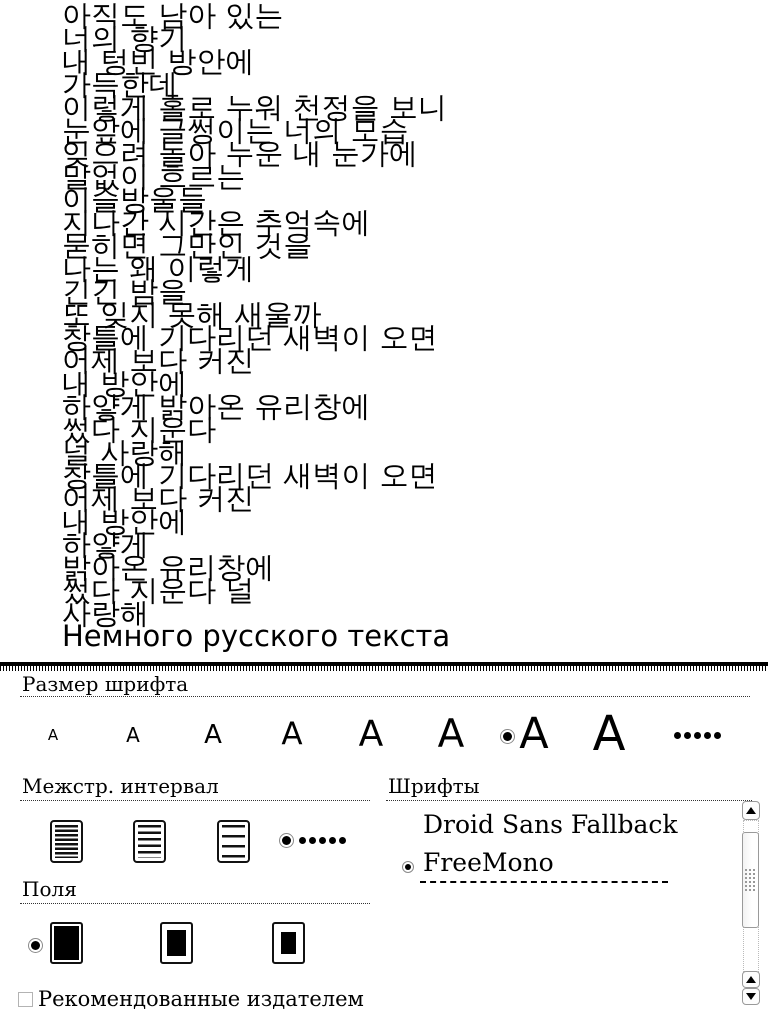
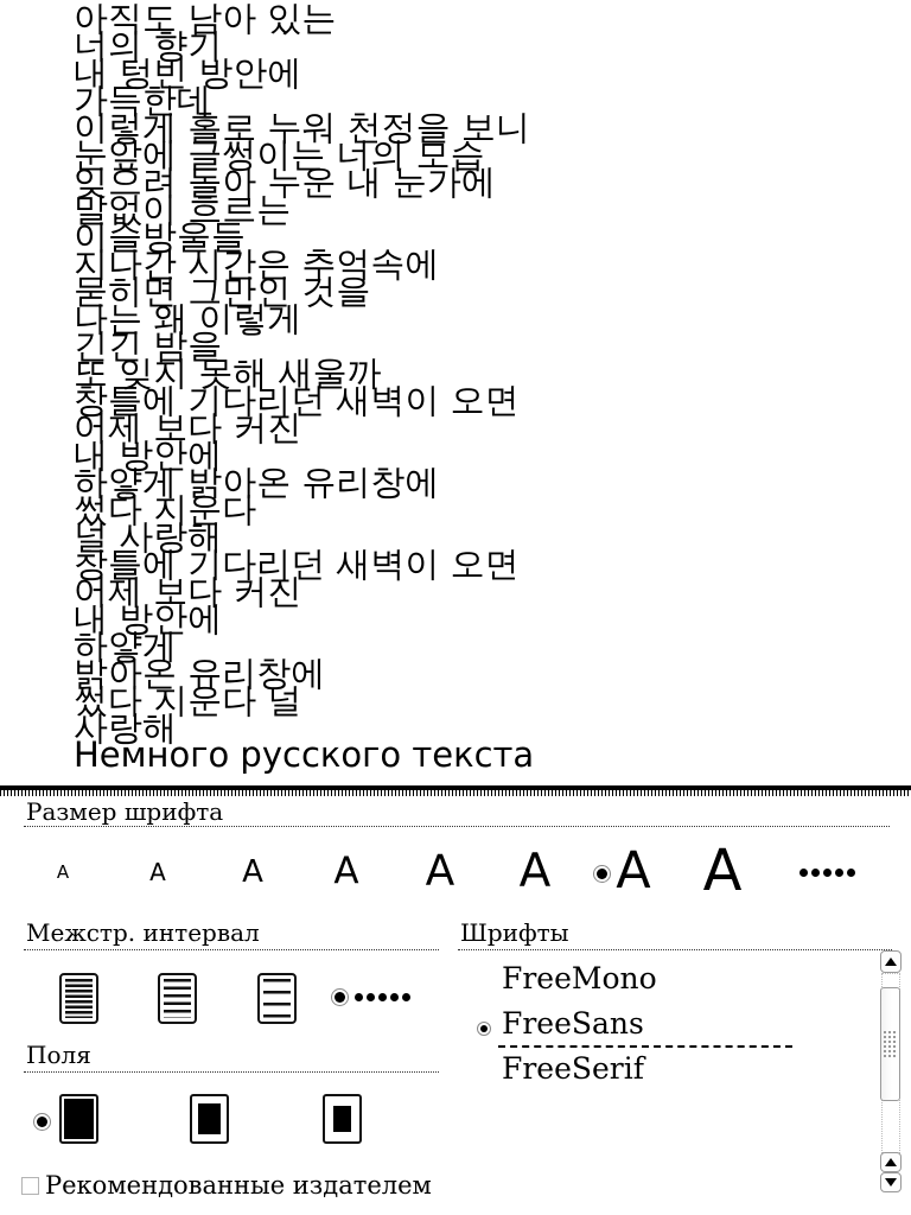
  아직도 남아 있는
  너의 향기
  내 텅빈 방안에
  가득한데
  이렇게 홀로 누워 천정을 보니
  눈앞에 글썽이는 너의 모습
  잊으려 돌아 누운 내 눈가에
  말없이 흐르는
  이슬방울들
  지나간 시간은 추억속에
  묻히면 그만인 것을
  나는 왜 이렇게
  긴긴 밤을
  또 잊지 못해 새울까
  창틀에 기다리던 새벽이 오면
  어제 보다 커진
  내 방안에
  하얗게 밝아온 유리창에
  썼다 지운다
  널 사랑해
  창틀에 기다리던 새벽이 오면
  어제 보다 커진
  내 방안에
  하얗게
  밝아온 유리창에
  썼다 지운다 널
  사랑해
  Немного русского текста
  Размер шрифта
  A
  A
  A
  A
  A
  A
  A
  A
  Межстр. интервал
  Шрифты
- Droid Sans Fallback
  FreeMono
+ FreeSans
+ FreeSerif
  Поля
  Рекомендованные издателем
